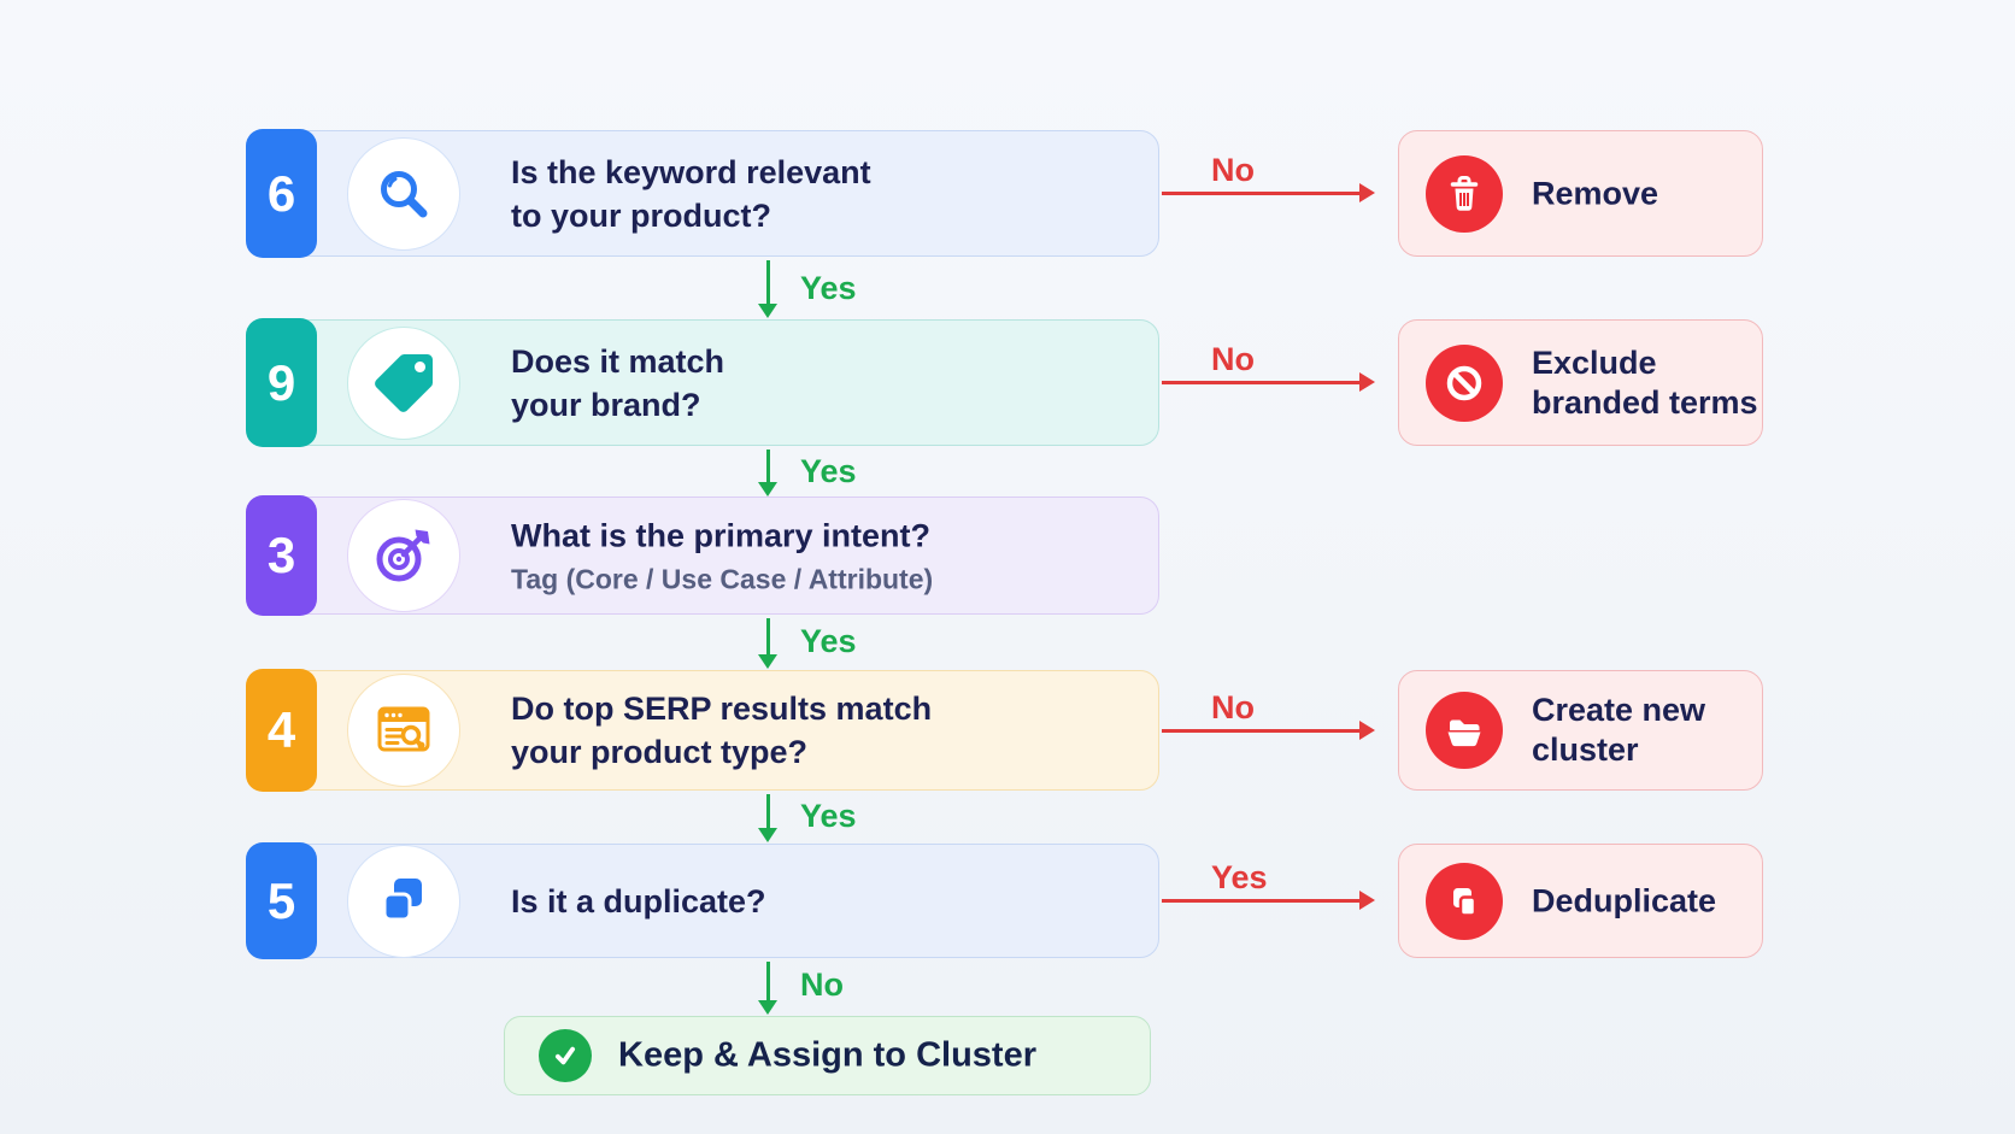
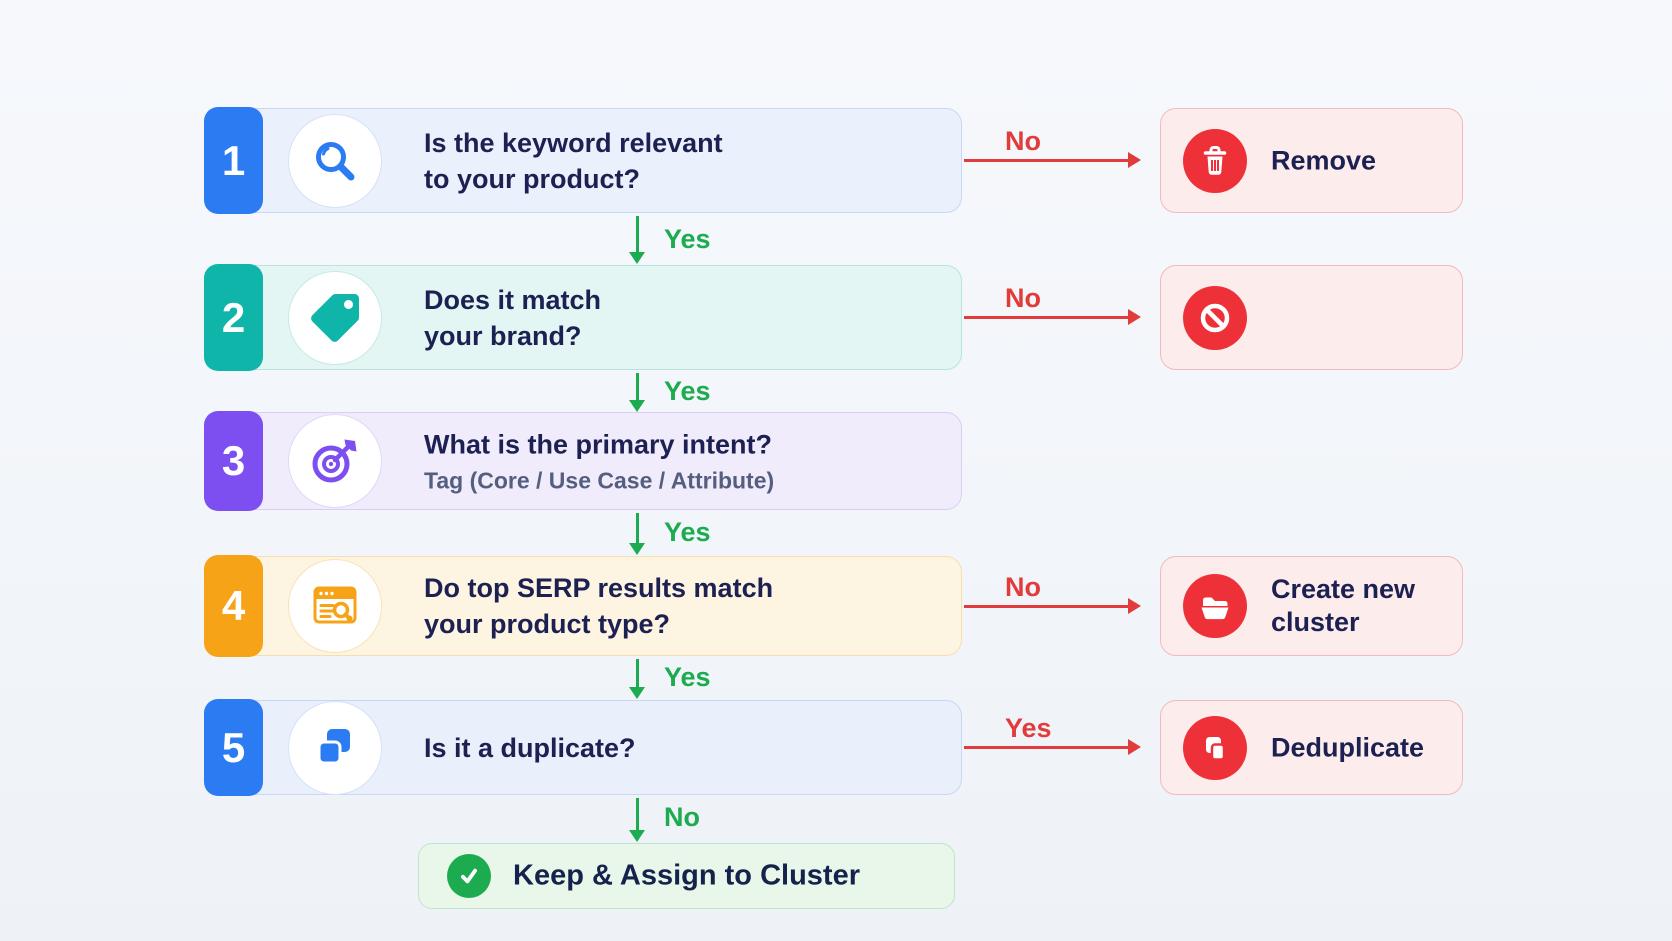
- 6
+ 1
  Is the keyword relevant
  to your product?
- 9
+ 2
  Does it match
  your brand?
  3
  What is the primary intent?
  Tag (Core / Use Case / Attribute)
  4
  Do top SERP results match
  your product type?
  5
  Is it a duplicate?
  Remove
- Exclude
- branded terms
  Create new
  cluster
  Deduplicate
  Keep & Assign to Cluster
  Yes
  Yes
  Yes
  Yes
  No
  No
  No
  No
  Yes
